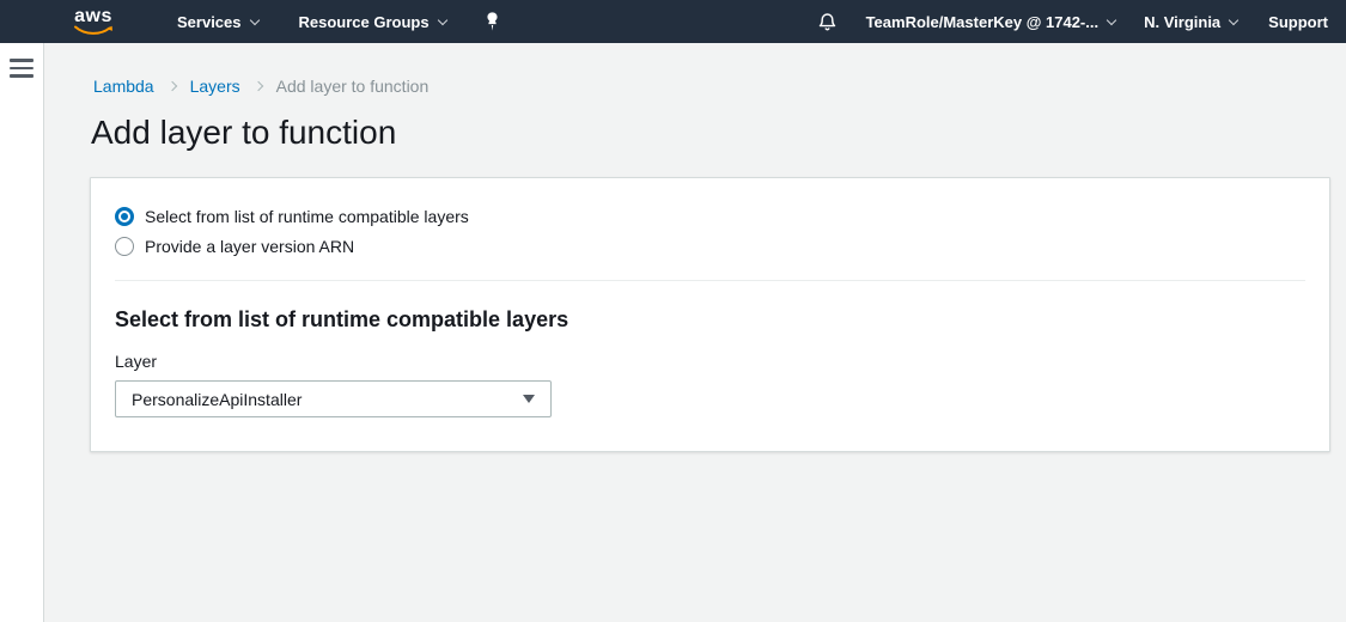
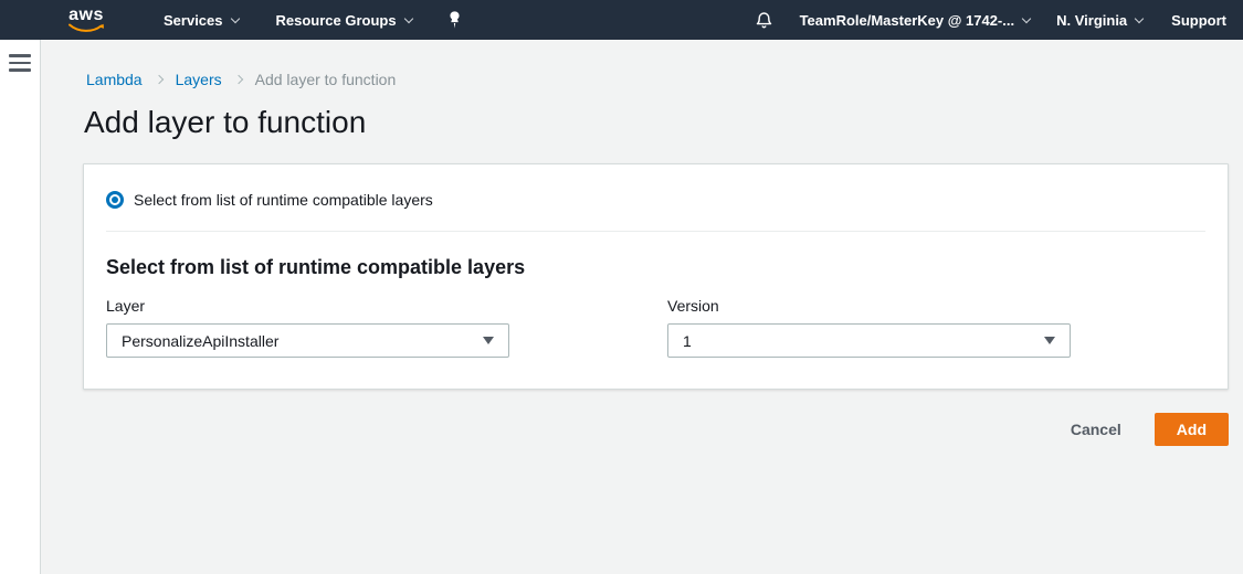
  aws
  Services
  Resource Groups
  TeamRole/MasterKey @ 1742-...
  N. Virginia
  Support
  Lambda
  Layers
  Add layer to function
  Add layer to function
  Select from list of runtime compatible layers
- Provide a layer version ARN
  Select from list of runtime compatible layers
  Layer
  PersonalizeApiInstaller
+ Version
+ 1
+ Cancel
+ Add
